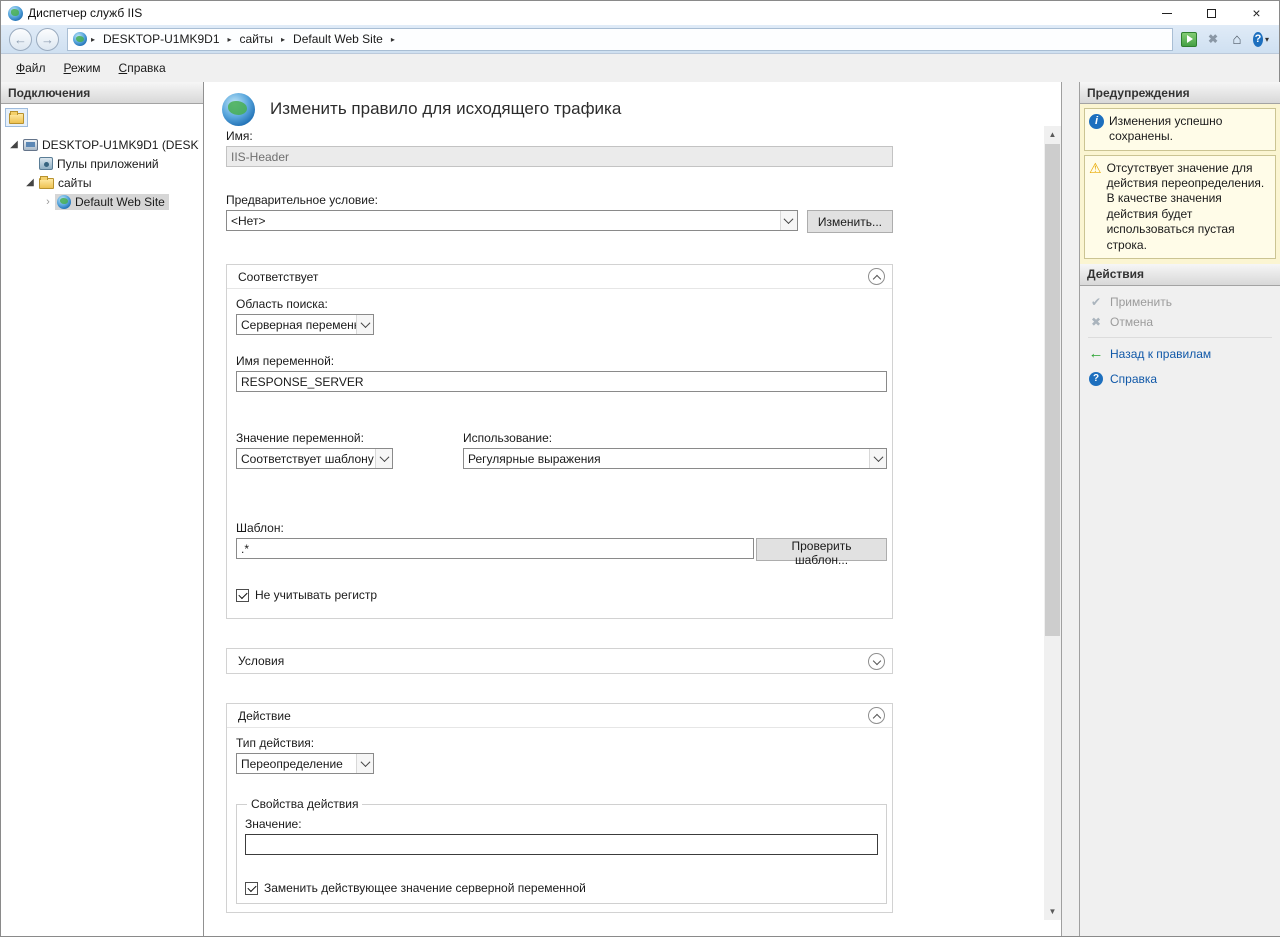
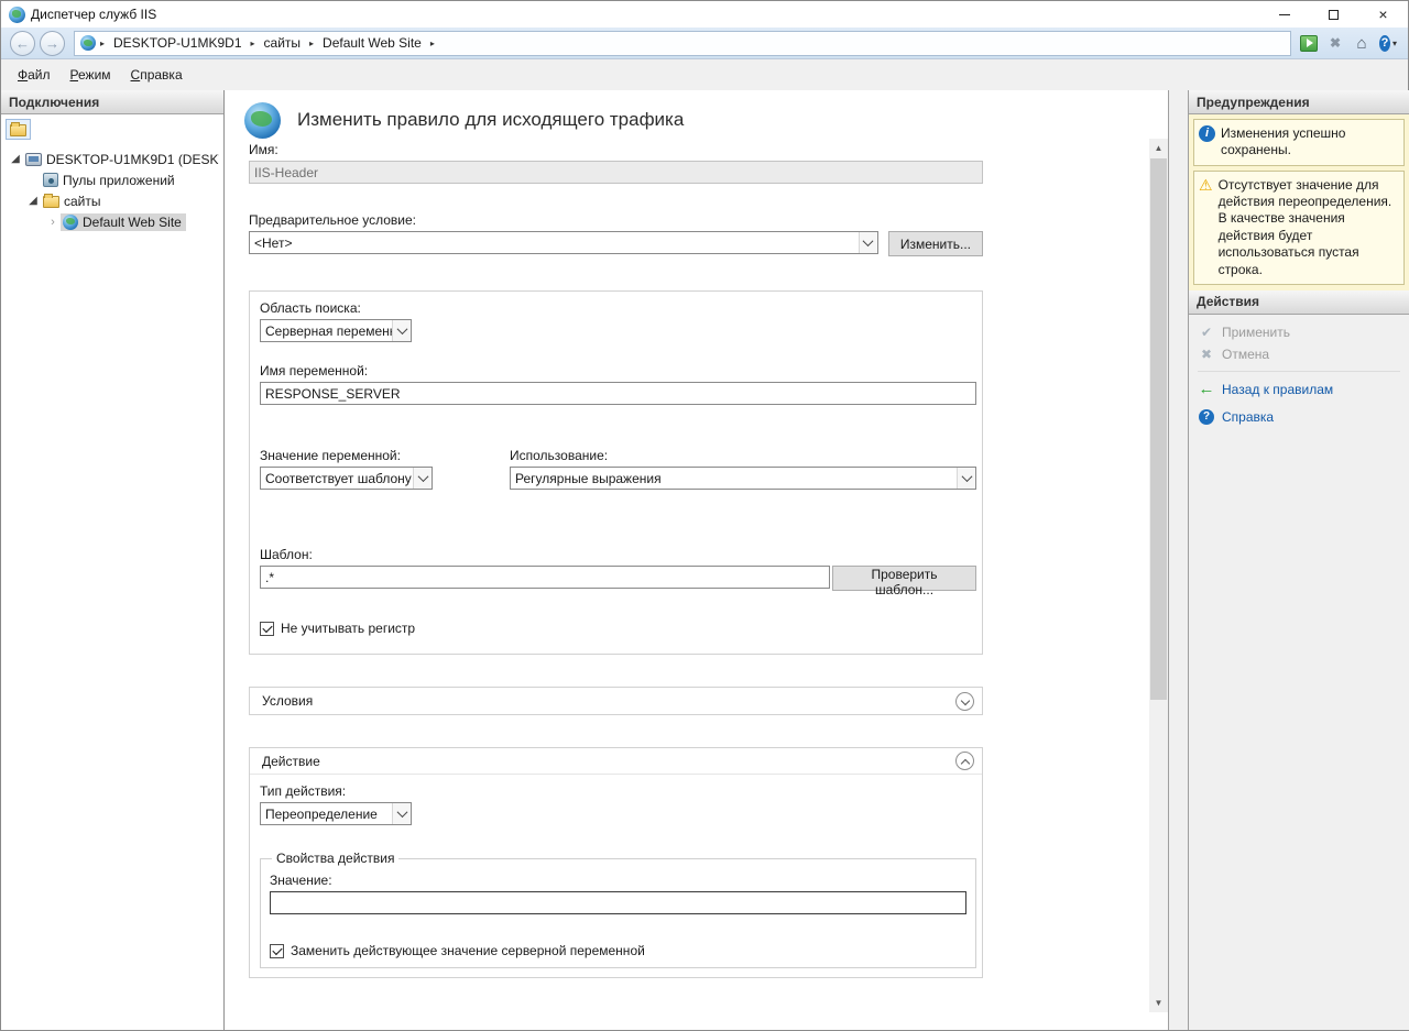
  Диспетчер служб IIS
  ×
  ←
  →
  ▸
  DESKTOP-U1MK9D1
  ▸
  сайты
  ▸
  Default Web Site
  ▸
  ✖
  ⌂
  ?
  ▾
  Файл
  Режим
  Справка
  Подключения
  ◢
  DESKTOP-U1MK9D1 (DESK
  Пулы приложений
  ◢
  сайты
  ›
  Default Web Site
  Изменить правило для исходящего трафика
  Имя:
  IIS-Header
  Предварительное условие:
  <Нет>
  Изменить...
- Соответствует
  Область поиска:
  Серверная перемен
  Имя переменной:
  RESPONSE_SERVER
  Значение переменной:
  Соответствует шаблону
  Использование:
  Регулярные выражения
  Шаблон:
  .*
  Проверить шаблон...
  Не учитывать регистр
  Условия
  Действие
  Тип действия:
  Переопределение
  Свойства действия
  Значение:
  Заменить действующее значение серверной переменной
  ▲
  ▼
  Предупреждения
  i
  Изменения успешно сохранены.
  ⚠
  Отсутствует значение для действия переопределения. В качестве значения действия будет использоваться пустая строка.
  Действия
  ✔
  Применить
  ✖
  Отмена
  ←
  Назад к правилам
  ?
  Справка
